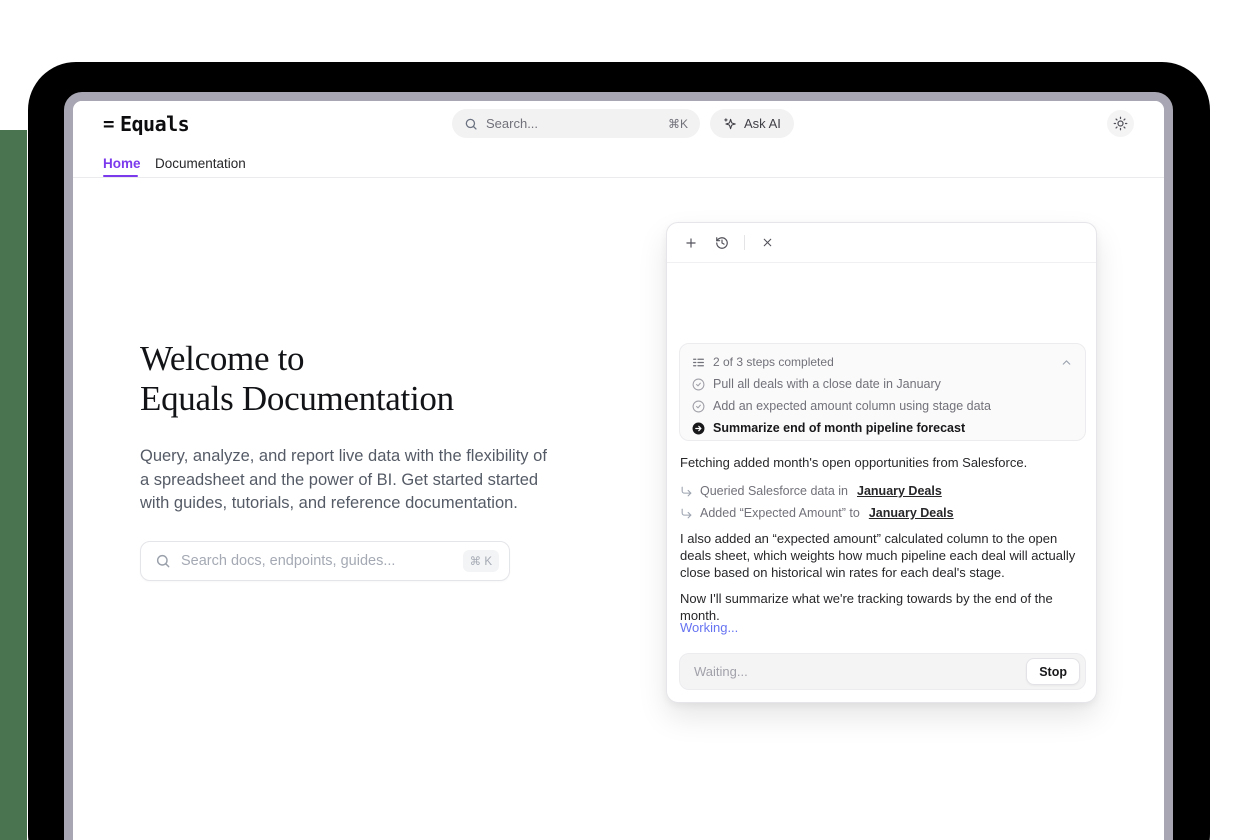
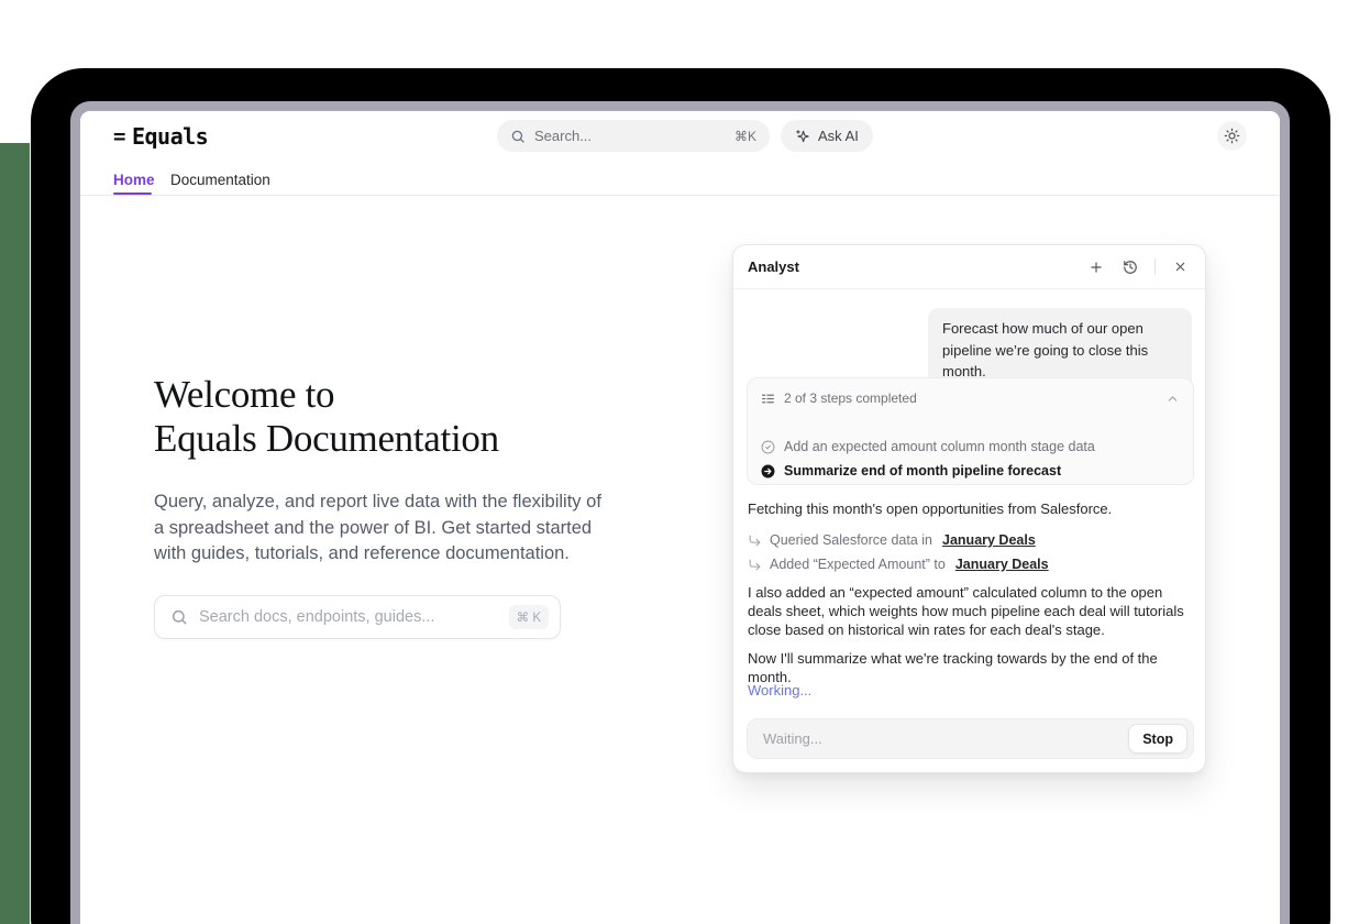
  =
  Equals
  Search...
  ⌘K
  Ask AI
  Home
  Documentation
  Welcome to
  Equals Documentation
  Query, analyze, and report live data with the flexibility of a spreadsheet and the power of BI. Get started started with guides, tutorials, and reference documentation.
  Search docs, endpoints, guides...
  ⌘ K
+ Analyst
+ Forecast how much of our open pipeline we’re going to close this month.
  2 of 3 steps completed
- Pull all deals with a close date in January
- Add an expected amount column using stage data
+ Add an expected amount column month stage data
  Summarize end of month pipeline forecast
- Fetching added month's open opportunities from Salesforce.
+ Fetching this month's open opportunities from Salesforce.
  Queried Salesforce data in
  January Deals
  Added “Expected Amount” to
  January Deals
- I also added an “expected amount” calculated column to the open deals sheet, which weights how much pipeline each deal will actually close based on historical win rates for each deal's stage.
+ I also added an “expected amount” calculated column to the open deals sheet, which weights how much pipeline each deal will tutorials close based on historical win rates for each deal's stage.
  Now I'll summarize what we're tracking towards by the end of the month.
  Working...
  Waiting...
  Stop
